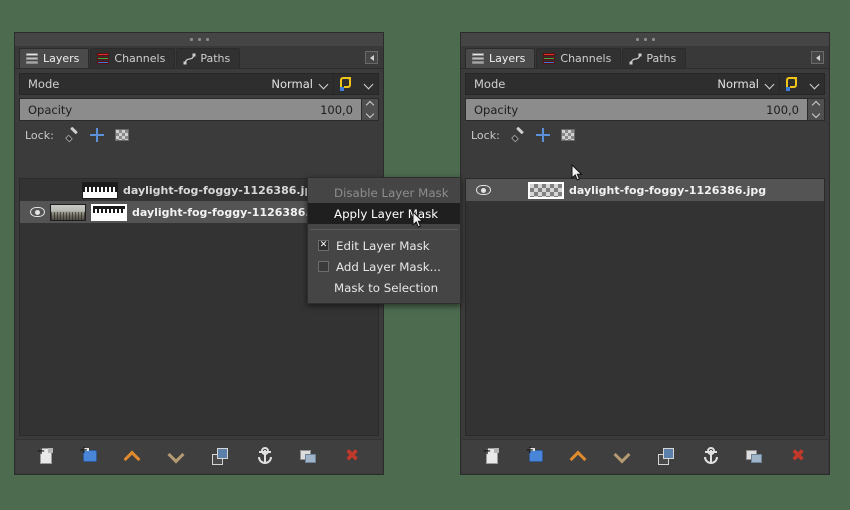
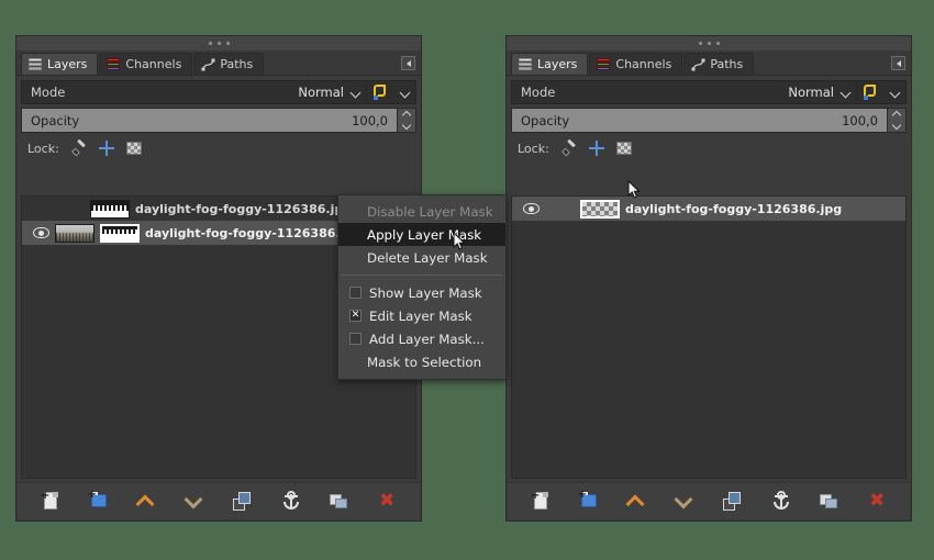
  Layers
  Channels
  Paths
  Mode
  Normal
  Opacity
  100,0
  Lock:
  daylight-fog-foggy-1126386.j
  daylight-fog-foggy-1126386
  +
  +
  ✖
  Layers
  Channels
  Paths
  Mode
  Normal
  Opacity
  100,0
  Lock:
  daylight-fog-foggy-1126386.jpg
  +
  +
  ✖
  Disable Layer Mask
  Apply Layerask
+ Delete Layer Mask
+ Show Layer Mask
  ✕
  Edit Layer Mask
  Add Layer Mask...
  Mask to Selection
